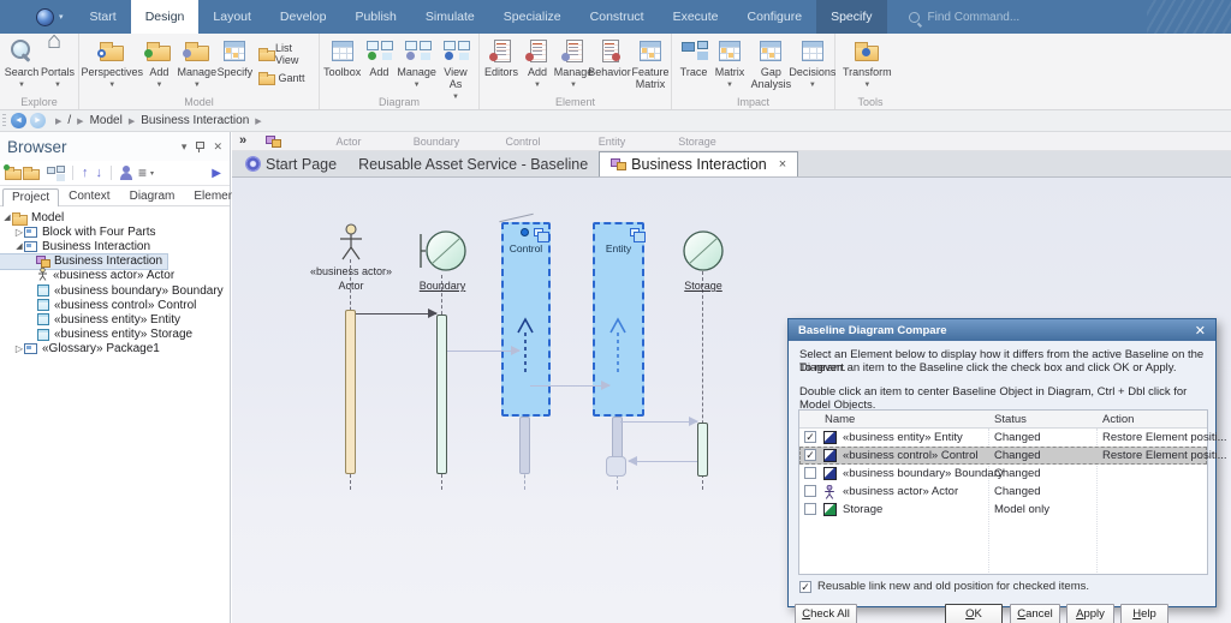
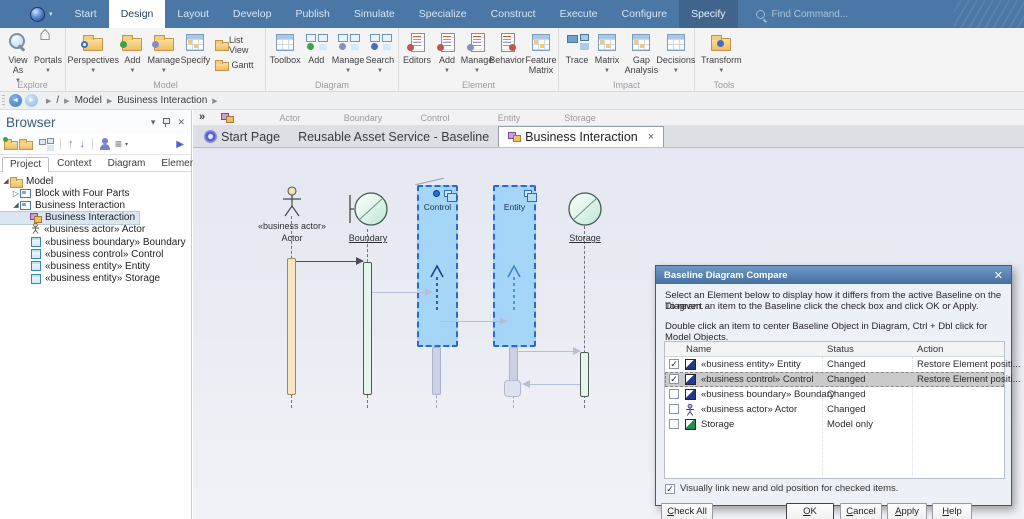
  Start
  Design
  Layout
  Develop
  Publish
  Simulate
  Specialize
  Construct
  Execute
  Configure
  Specify
  Find Command...
- Search
+ View As
  Portals
  Explore
  Perspectives
  Add
  Manage
  Specify
  List View
  Gantt
  Model
  Toolbox
  Add
  Manage
- View As
+ Search
  Diagram
  Editors
  Add
  Manage
  Behavior
  Feature Matrix
  Element
  Trace
  Matrix
  Gap Analysis
  Decisions
  Impact
  Transform
  Tools
  /
  Model
  Business Interaction
  Browser
  ▾
  ✕
  ↑
  ↓
  ≡
  ▶
  Project
  Context
  Diagram
  Eleme
  Model
  Block with Four Parts
  Business Interaction
  Business Interaction
  «business actor» Actor
  «business boundary» Boundary
  «business control» Control
  «business entity» Entity
  «business entity» Storage
- «Glossary» Package1
  »
  Actor
  Boundary
  Control
  Entity
  Storage
  Start Page
  Reusable Asset Service - Baseline
  Business Interaction
  ×
  «business actor»
  Actor
  Boundary
  Control
  Entity
  Storage
  Baseline Diagram Compare
  ✕
  Select an Element below to display how it differs from the active Baseline on the Diagram.
  To revert an item to the Baseline click the check box and click OK or Apply.
  Double click an item to center Baseline Object in Diagram, Ctrl + Dbl click for Model Objects.
  Name
  Status
  Action
  «business entity» Entity
  Changed
  Restore Element positi...
  «business control» Control
  Changed
  Restore Element positi...
  «business boundary» Boundary
  Changed
  «business actor» Actor
  Changed
  Storage
  Model only
- Reusable link new and old position for checked items.
+ Visually link new and old position for checked items.
  Check All
  OK
  Cancel
  Apply
  Help
